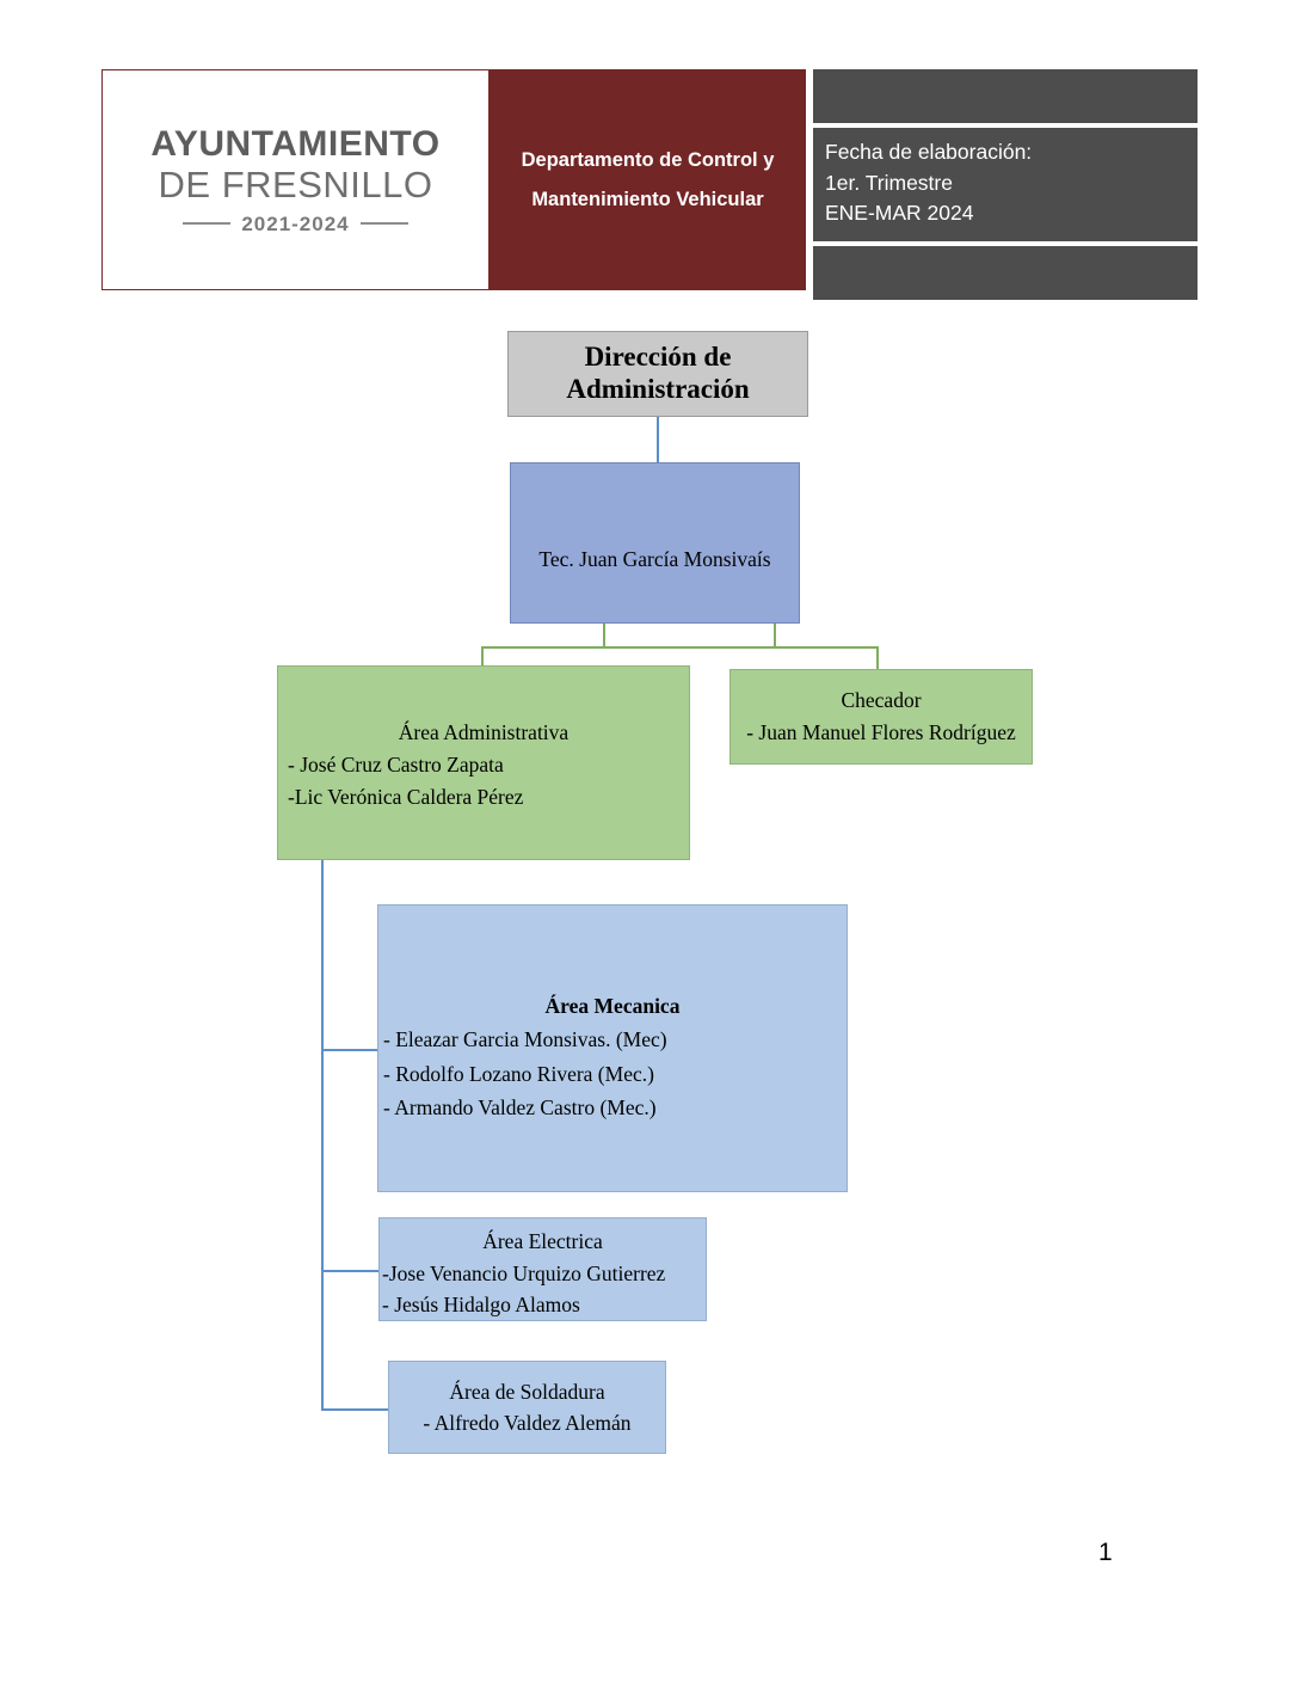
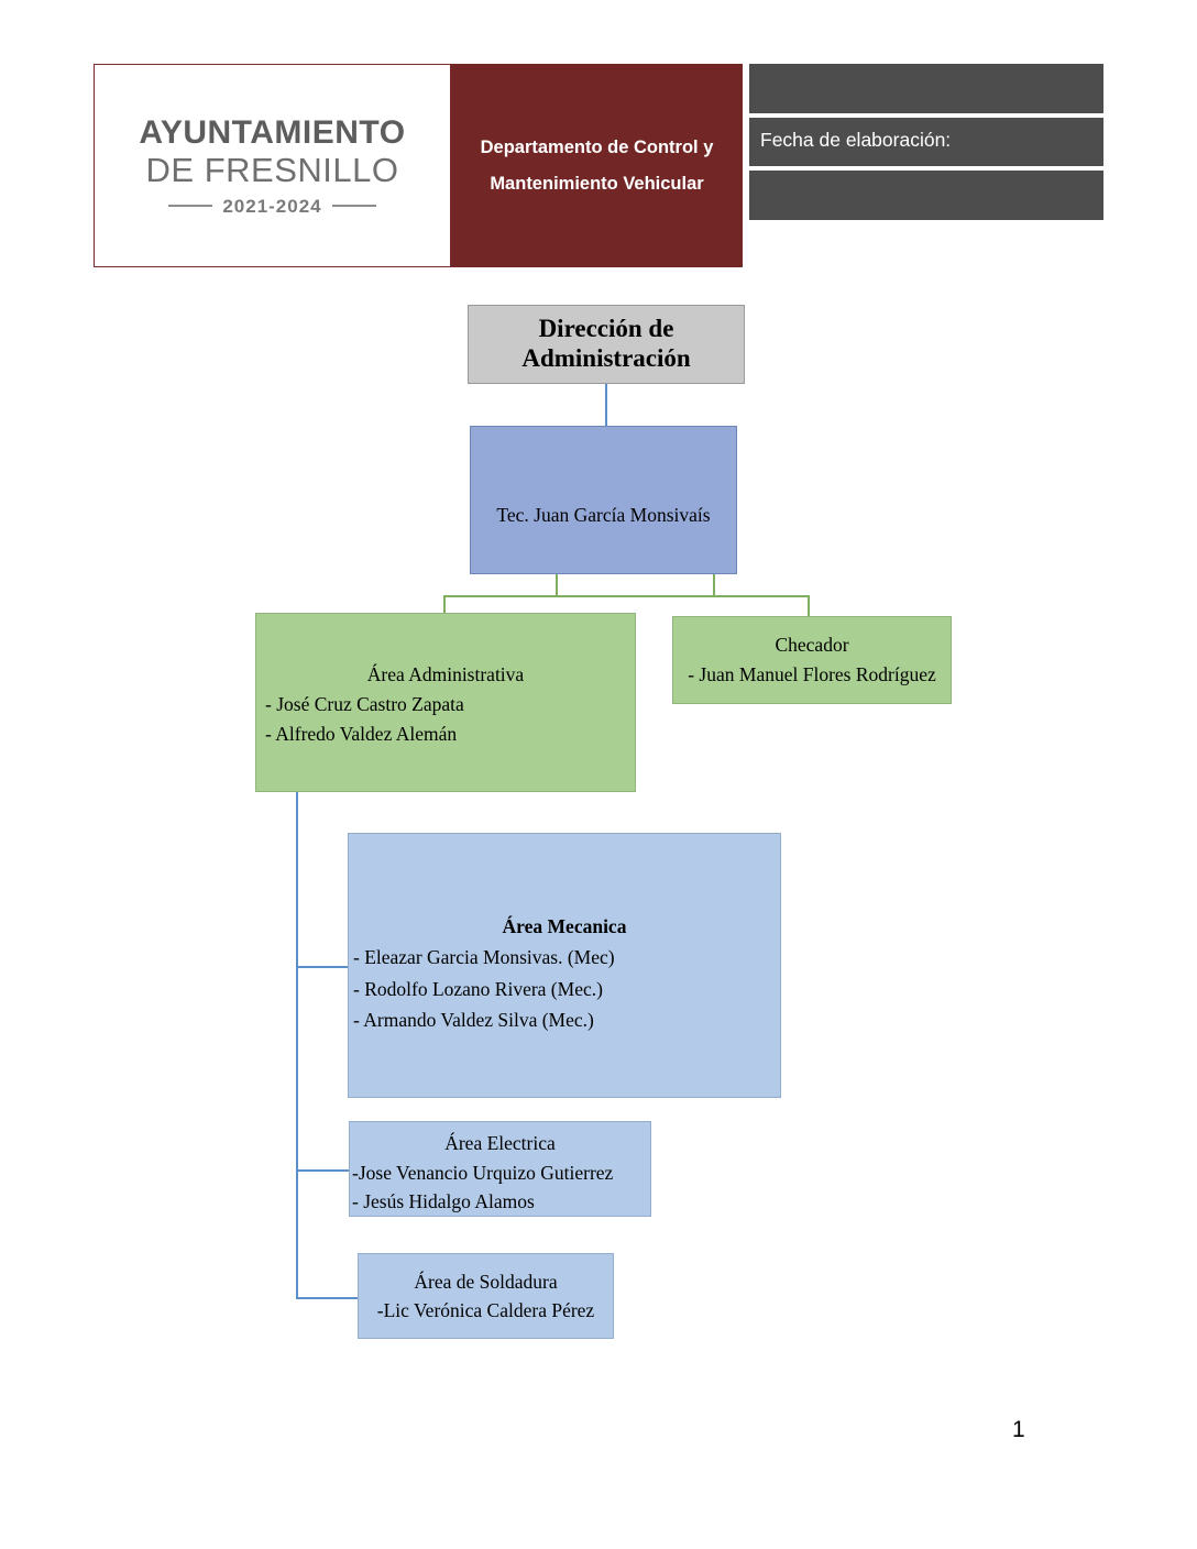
  AYUNTAMIENTO
  DE FRESNILLO
  2021-2024
  Departamento de Control y Mantenimiento Vehicular
  Fecha de elaboración:
- 1er. Trimestre
- ENE-MAR 2024
  Dirección de Administración
  Tec. Juan García Monsivaís
  Área Administrativa
  - José Cruz Castro Zapata
- -Lic Verónica Caldera Pérez
+ - Alfredo Valdez Alemán
  Checador
  - Juan Manuel Flores Rodríguez
  Área Mecanica
  - Eleazar Garcia Monsivas. (Mec)
  - Rodolfo Lozano Rivera (Mec.)
- - Armando Valdez Castro (Mec.)
+ - Armando Valdez Silva (Mec.)
  Área Electrica
  -Jose Venancio Urquizo Gutierrez
  - Jesús Hidalgo Alamos
  Área de Soldadura
- - Alfredo Valdez Alemán
+ -Lic Verónica Caldera Pérez
  1
